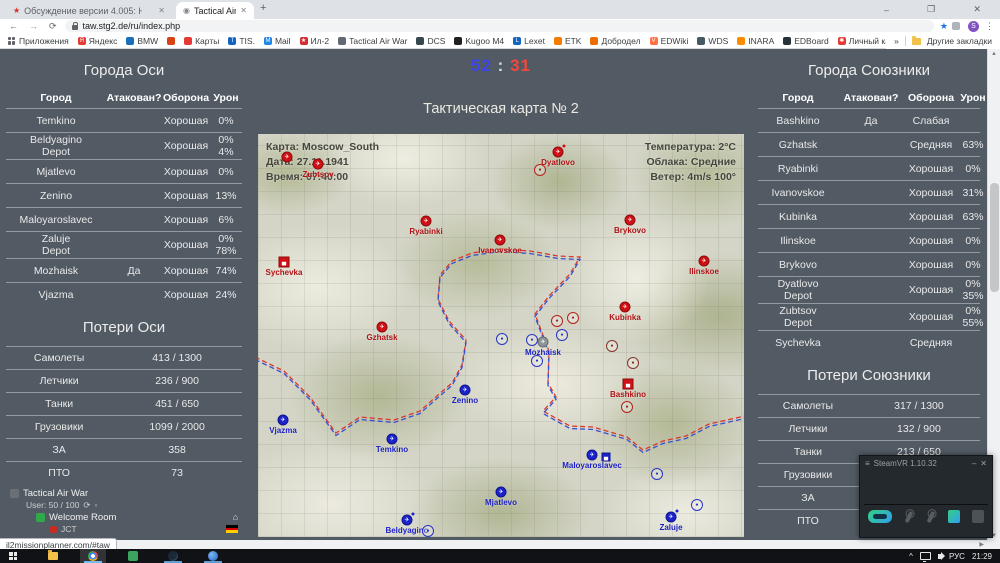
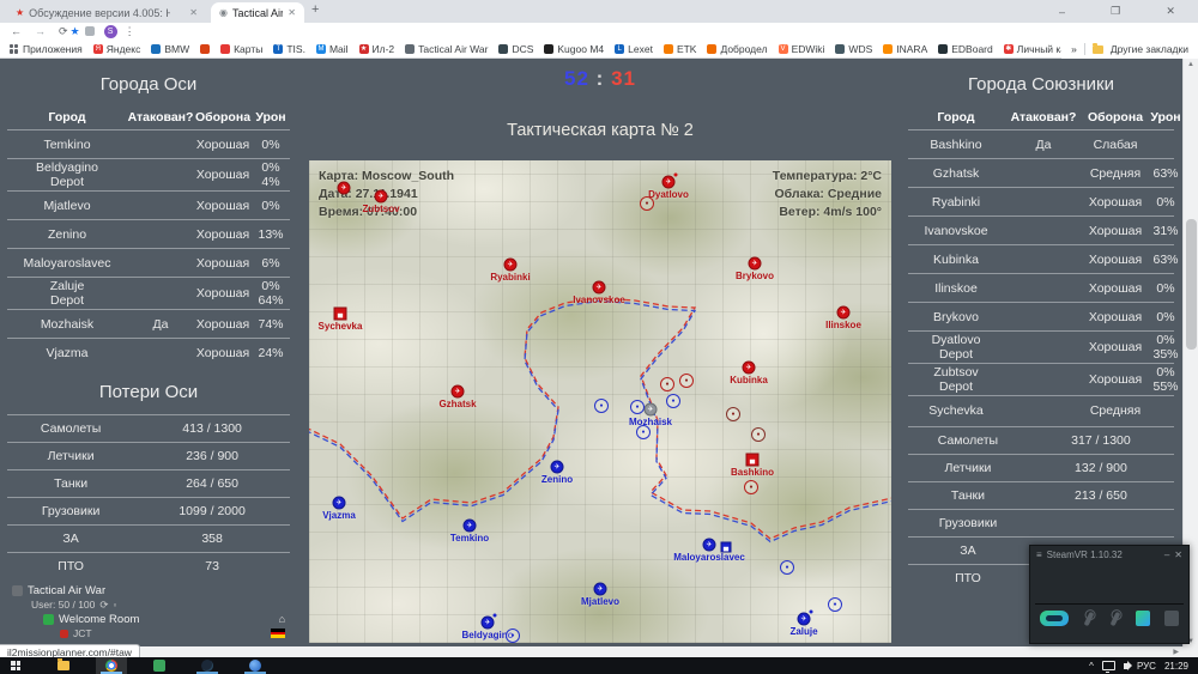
  ★
  Обсуждение версии 4.005: Н
  ✕
  ◉
  Tactical Air
  ✕
  +
  –
  ❐
  ✕
  ←
  →
  ⟳
- taw.stg2.de/ru/index.php
  ★
  ⋮
  Приложения
  Яндекс
  BMW
  Карты
  TIS.
  Mail
  Ил-2
  Tactical Air War
  DCS
  Kugoo M4
  Lexet
  ETK
  Добродел
  EDWiki
  WDS
  INARA
  EDBoard
  »
  Другие закладки
  52 : 31
  Тактическая карта № 2
  Города Оси
  Город
  Атакован?
  Оборона
  Урон
  Temkino
  Хорошая
  0%
  Beldyagino
  Depot
  Хорошая
  0%
  4%
  Mjatlevo
  Хорошая
  0%
  Zenino
  Хорошая
  13%
  Maloyaroslavec
  Хорошая
  6%
  Zaluje
  Depot
  Хорошая
  0%
- 78%
+ 64%
  Mozhaisk
  Да
  Хорошая
  74%
  Vjazma
  Хорошая
  24%
  Потери Оси
  Самолеты
  413 / 1300
  Летчики
  236 / 900
  Танки
- 451 / 650
+ 264 / 650
  Грузовики
  1099 / 2000
  ЗА
  358
  ПТО
  73
  Города Союзники
  Город
  Атакован?
  Оборона
  Урон
  Bashkino
  Да
  Слабая
  Gzhatsk
  Средняя
  63%
  Ryabinki
  Хорошая
  0%
  Ivanovskoe
  Хорошая
  31%
  Kubinka
  Хорошая
  63%
  Ilinskoe
  Хорошая
  0%
  Brykovo
  Хорошая
  0%
  Dyatlovo
  Depot
  Хорошая
  0%
  35%
  Zubtsov
  Depot
  Хорошая
  0%
  55%
  Sychevka
  Средняя
- Потери Союзники
  Самолеты
  317 / 1300
  Летчики
  132 / 900
  Танки
  213 / 650
  Грузовики
  ЗА
  ПТО
  Карта: Moscow_South
  Дат: 27..1941
  Время: 07:40:00
  Температура: 2°C
  Облака: Средние
  Ветер: 4m/s 100°
  Zubtsov
  Dyatlovo
  Ryabinki
  Ivanovskoe
  Brykovo
  Ilinskoe
  Kubinka
  Gzhatsk
  Sychevka
  Bashkino
  Mozhaisk
  Zenino
  Vjazma
  Temkino
  Maloyaroslavec
  Mjatlevo
  Beldyagino
  Zaluje
  Tactical Air War
  User: 50 / 100
  ⟳
  ◦
  Welcome Room
  ⌂
  JCT
  ≡
  SteamVR 1.10.32
  –
  ✕
  il2missionplanner.com/#taw
  ^
  РУС
  21:29
